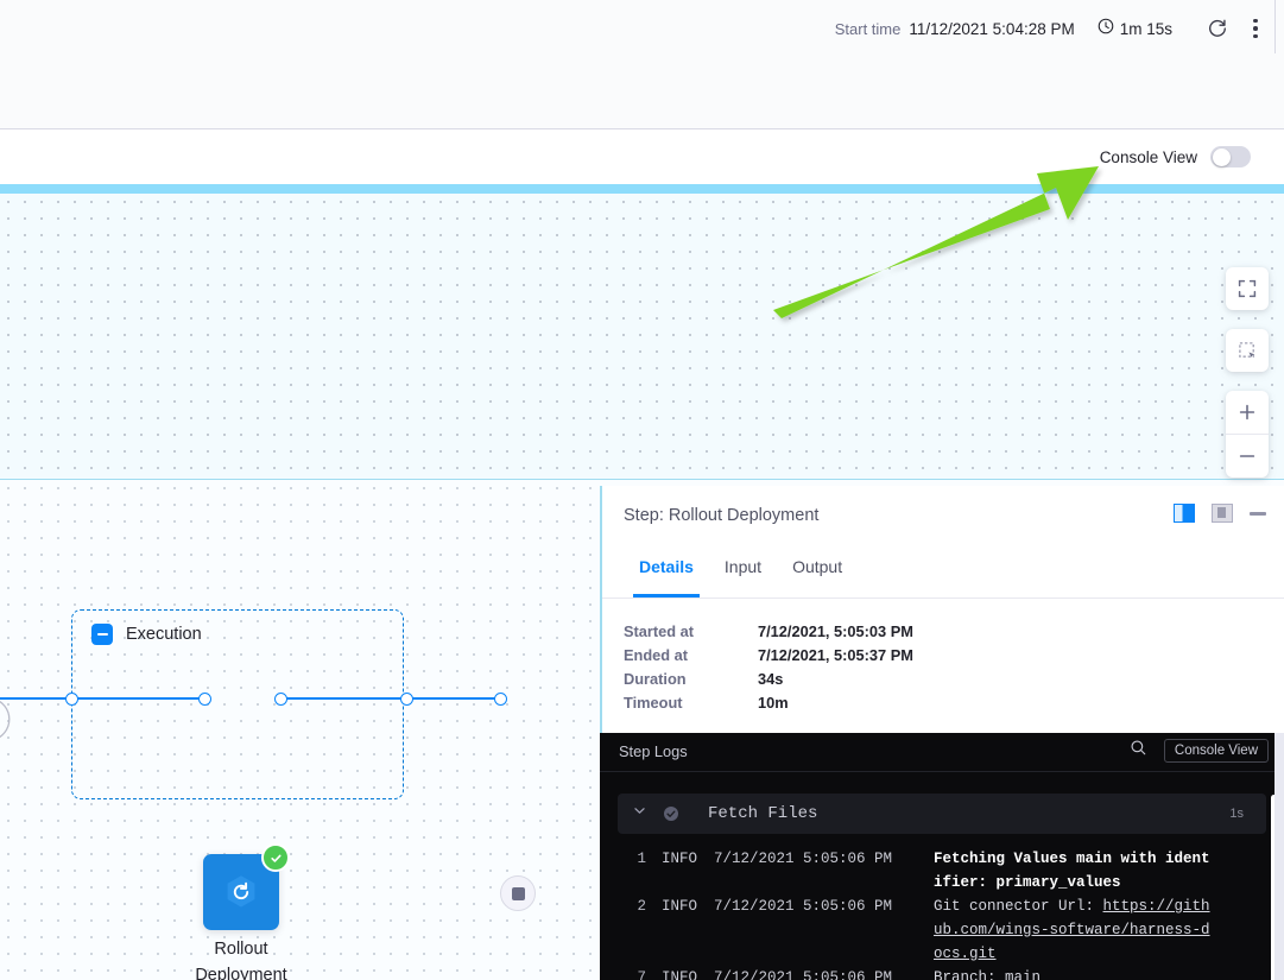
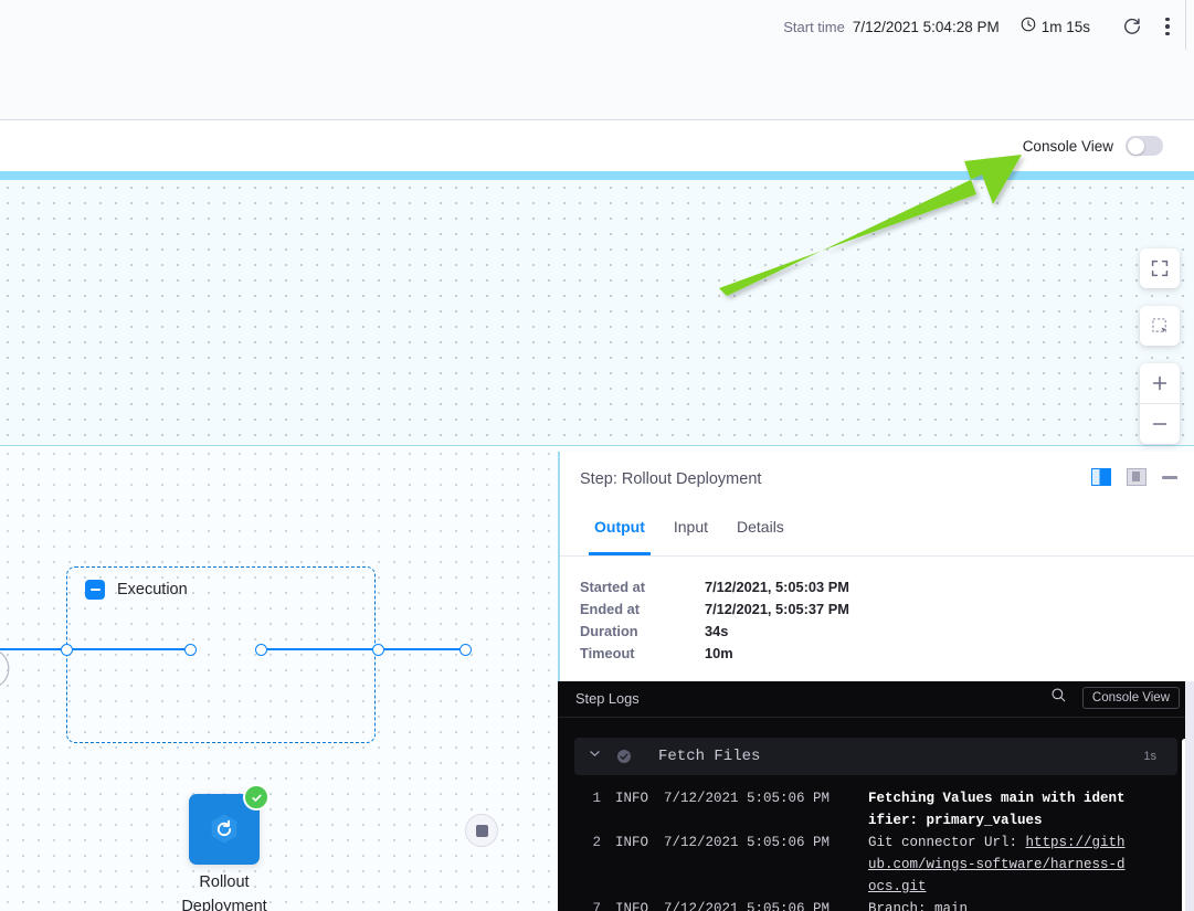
  Start time
- 11/12/2021 5:04:28 PM
+ 7/12/2021 5:04:28 PM
  1m 15s
  Console View
  Execution
  Rollout
  Deployment
  Step: Rollout Deployment
- Details
+ Output
  Input
- Output
+ Details
  Started at
  7/12/2021, 5:05:03 PM
  Ended at
  7/12/2021, 5:05:37 PM
  Duration
  34s
  Timeout
  10m
  Step Logs
  Console View
  Fetch Files
  1s
  1
  INFO
  7/12/2021 5:05:06 PM
  Fetching Values main with identifier: primary_values
  2
  INFO
  7/12/2021 5:05:06 PM
  Git connector Url: https://github.com/wings-software/harness-docs.git
  7
  INFO
  7/12/2021 5:05:06 PM
  Branch: main
